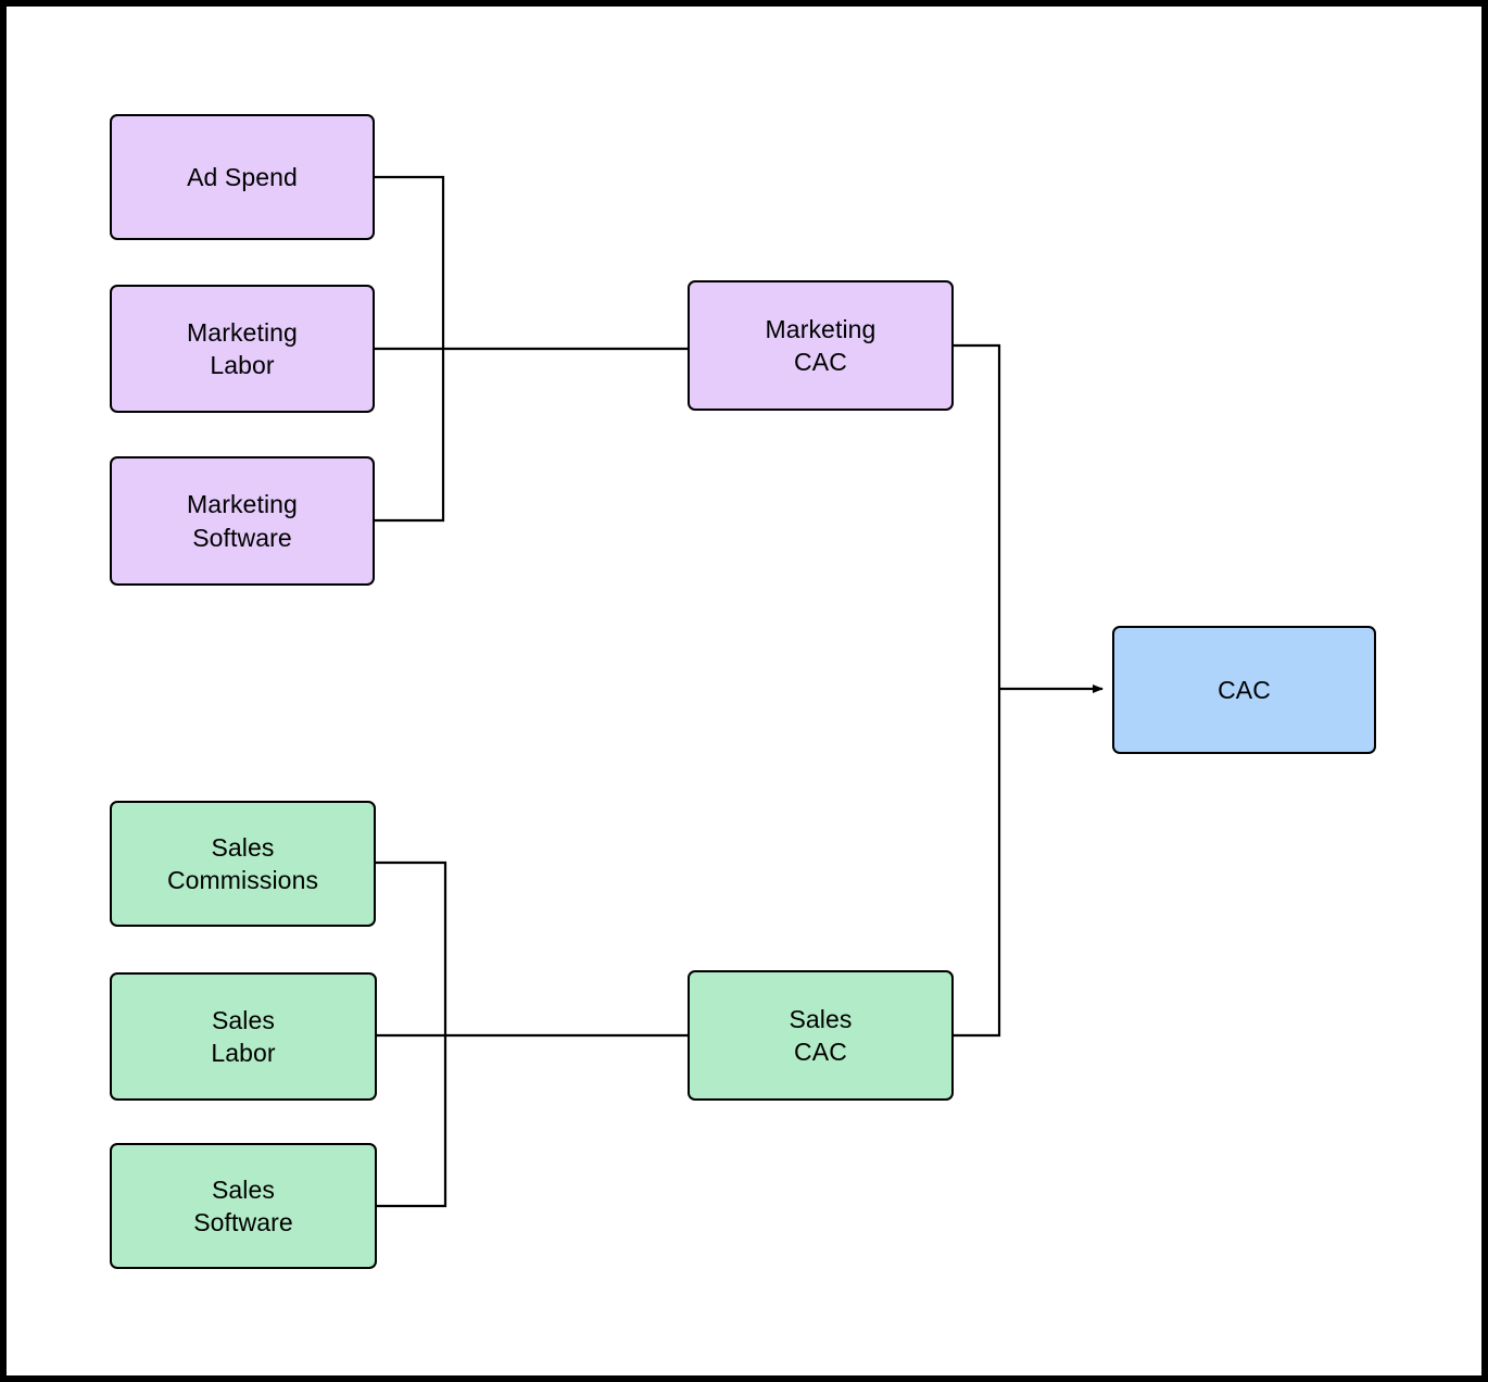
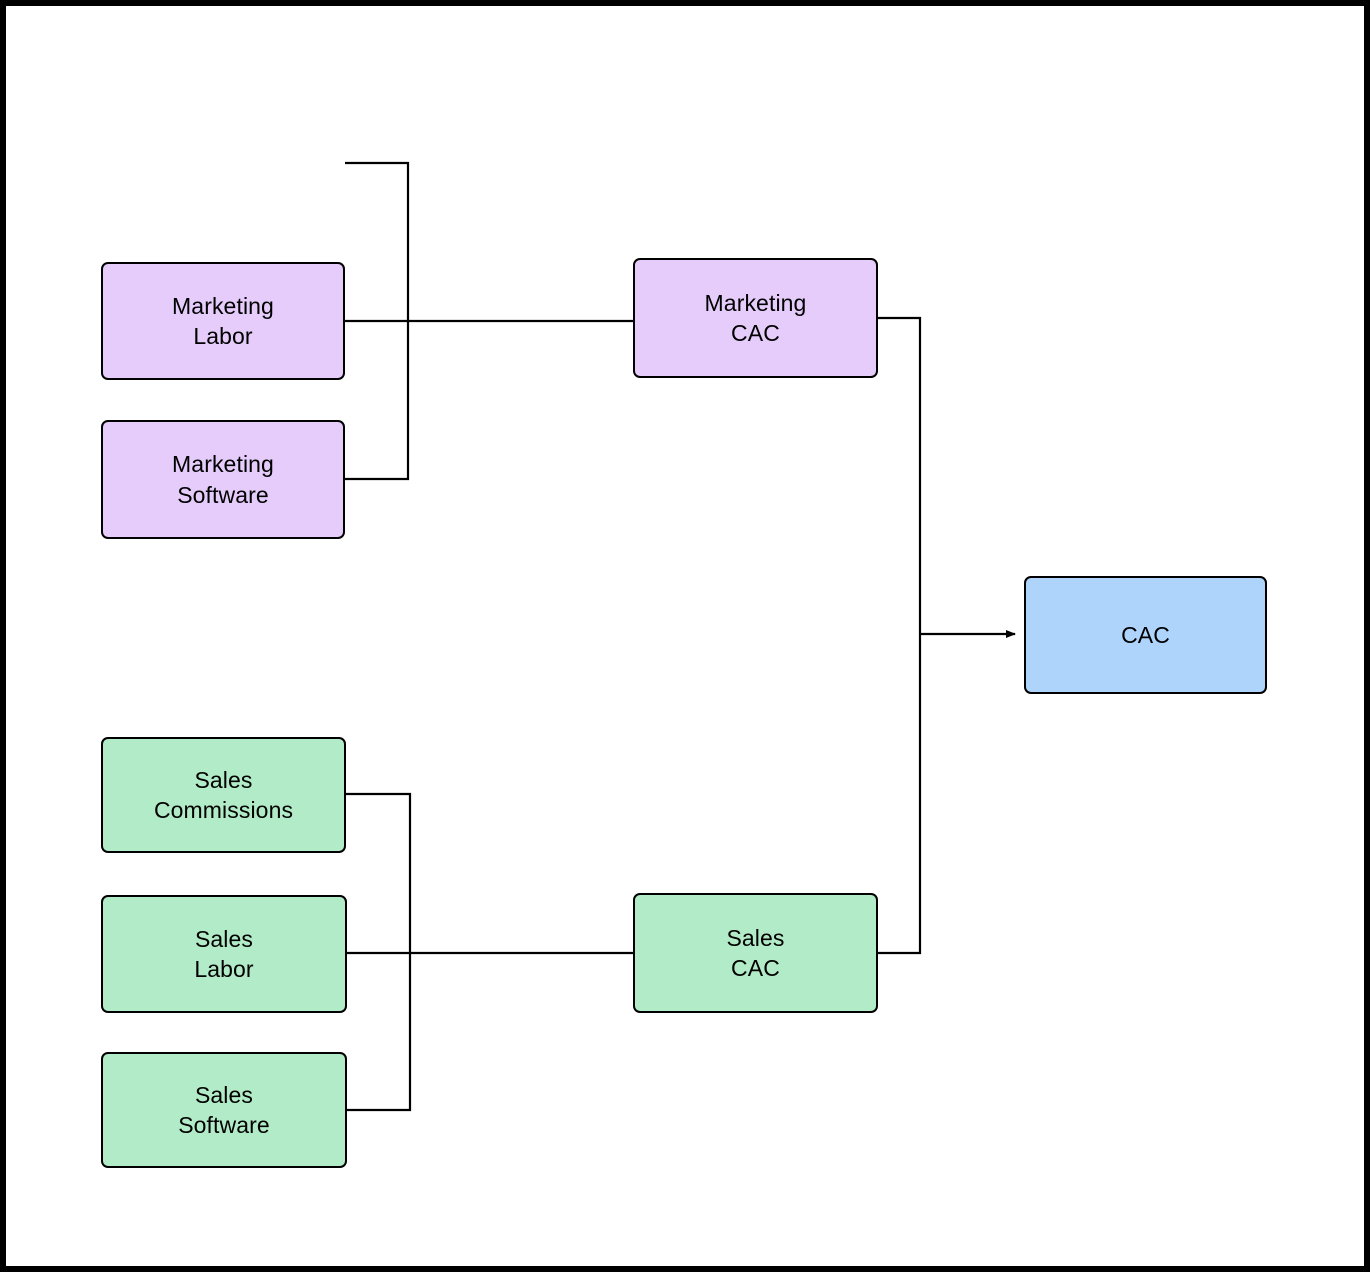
- Ad Spend
  Marketing
  Labor
  Marketing
  Software
  Marketing
  CAC
  Sales
  Commissions
  Sales
  Labor
  Sales
  Software
  Sales
  CAC
  CAC
